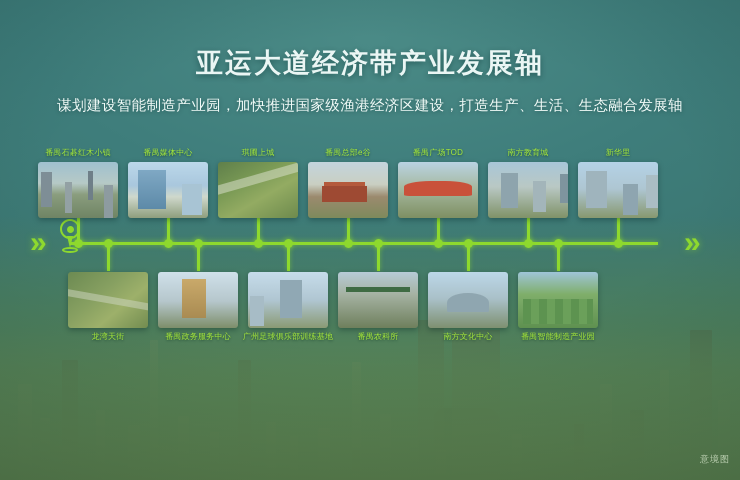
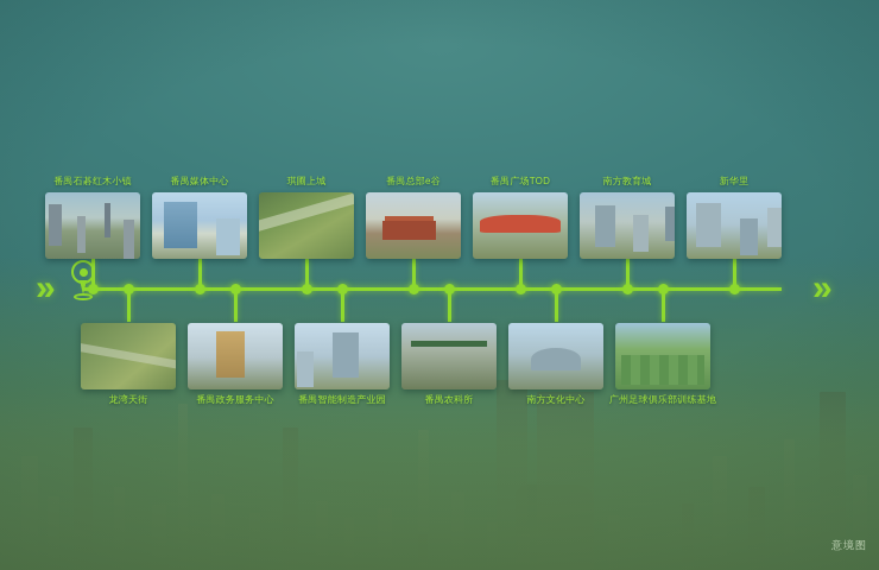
- 亚运大道经济带产业发展轴
- 谋划建设智能制造产业园，加快推进国家级渔港经济区建设，打造生产、生活、生态融合发展轴
  »
  »
  番禺石碁红木小镇
  番禺媒体中心
  琪圃上城
  番禺总部e谷
  番禺广场TOD
  南方教育城
  新华里
  龙湾天街
  番禺政务服务中心
- 广州足球俱乐部训练基地
+ 番禺智能制造产业园
  番禺农科所
  南方文化中心
- 番禺智能制造产业园
+ 广州足球俱乐部训练基地
  意境图
